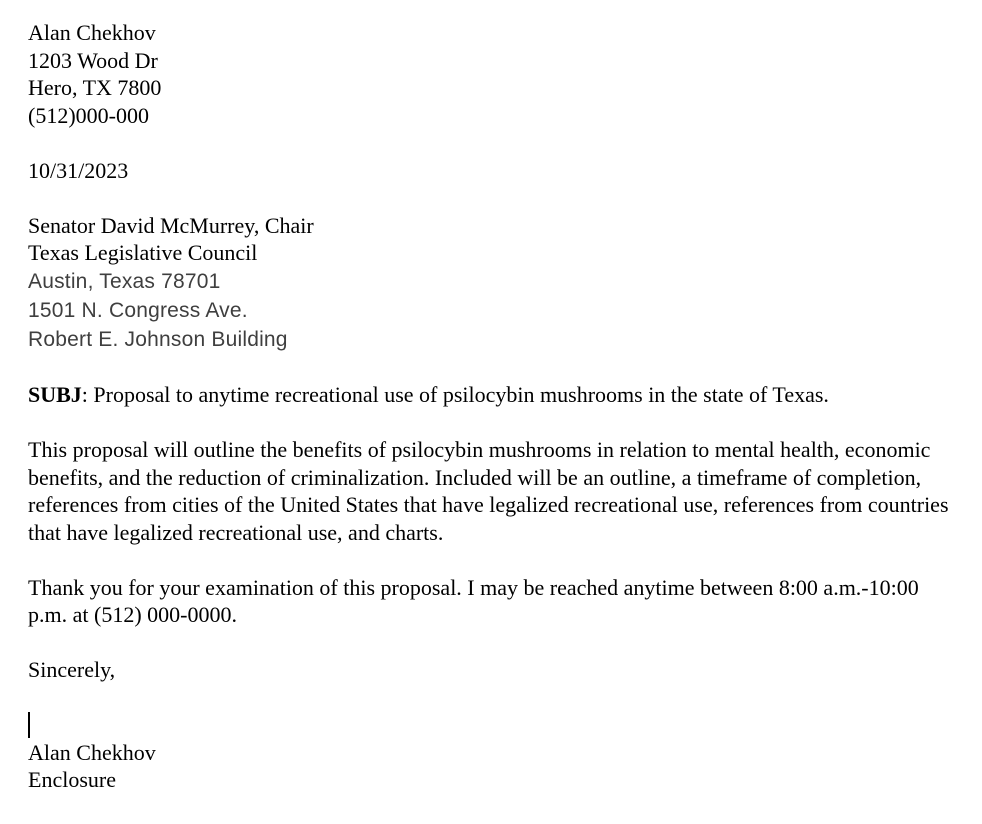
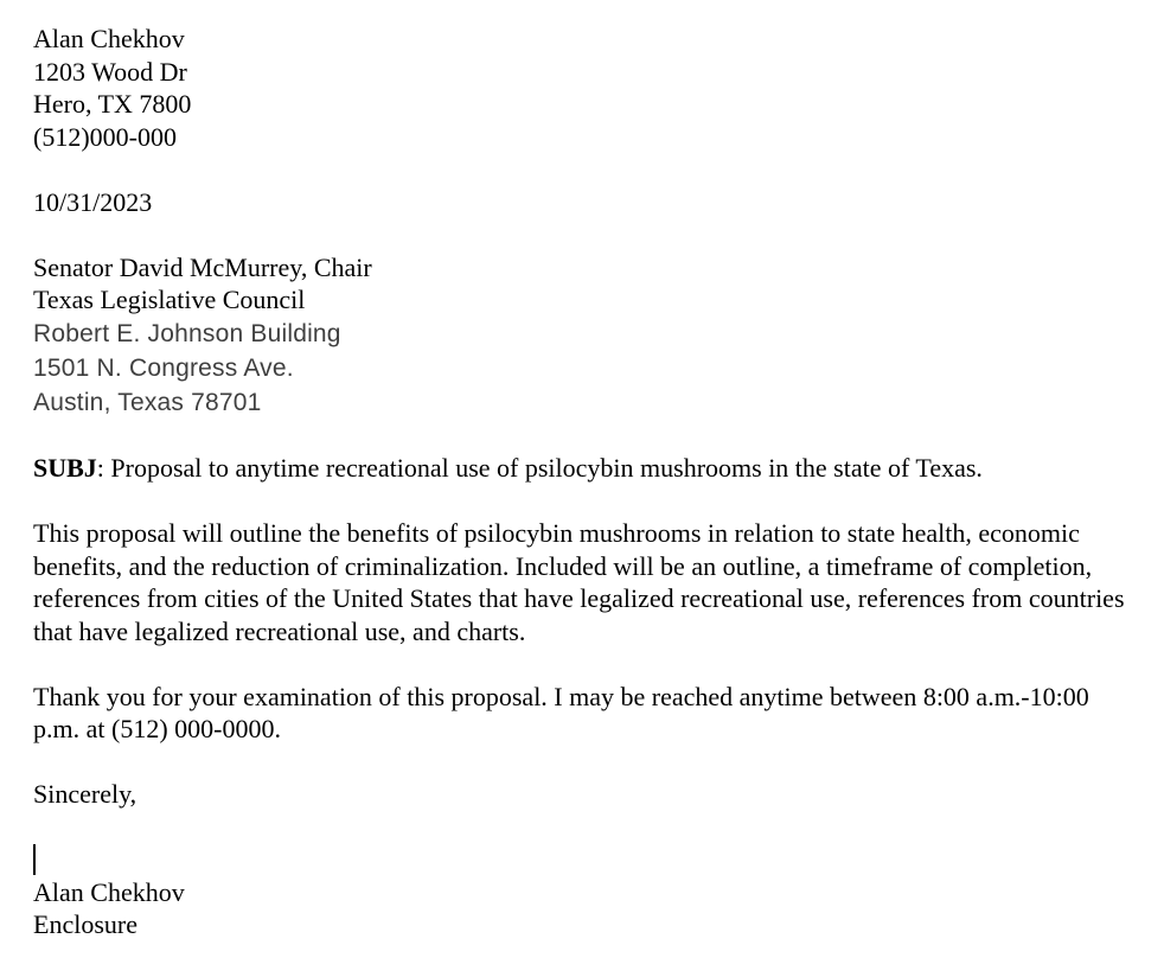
  Alan Chekhov
  1203 Wood Dr
  Hero, TX 7800
  (512)000-000
  10/31/2023
  Senator David McMurrey, Chair
  Texas Legislative Council
- Austin, Texas 78701
+ Robert E. Johnson Building
  1501 N. Congress Ave.
- Robert E. Johnson Building
+ Austin, Texas 78701
  SUBJ: Proposal to anytime recreational use of psilocybin mushrooms in the state of Texas.
- This proposal will outline the benefits of psilocybin mushrooms in relation to mental health, economic benefits, and the reduction of criminalization. Included will be an outline, a timeframe of completion, references from cities of the United States that have legalized recreational use, references from countries that have legalized recreational use, and charts.
+ This proposal will outline the benefits of psilocybin mushrooms in relation to state health, economic benefits, and the reduction of criminalization. Included will be an outline, a timeframe of completion, references from cities of the United States that have legalized recreational use, references from countries that have legalized recreational use, and charts.
  Thank you for your examination of this proposal. I may be reached anytime between 8:00 a.m.-10:00 p.m. at (512) 000-0000.
  Sincerely,
  Alan Chekhov
  Enclosure
